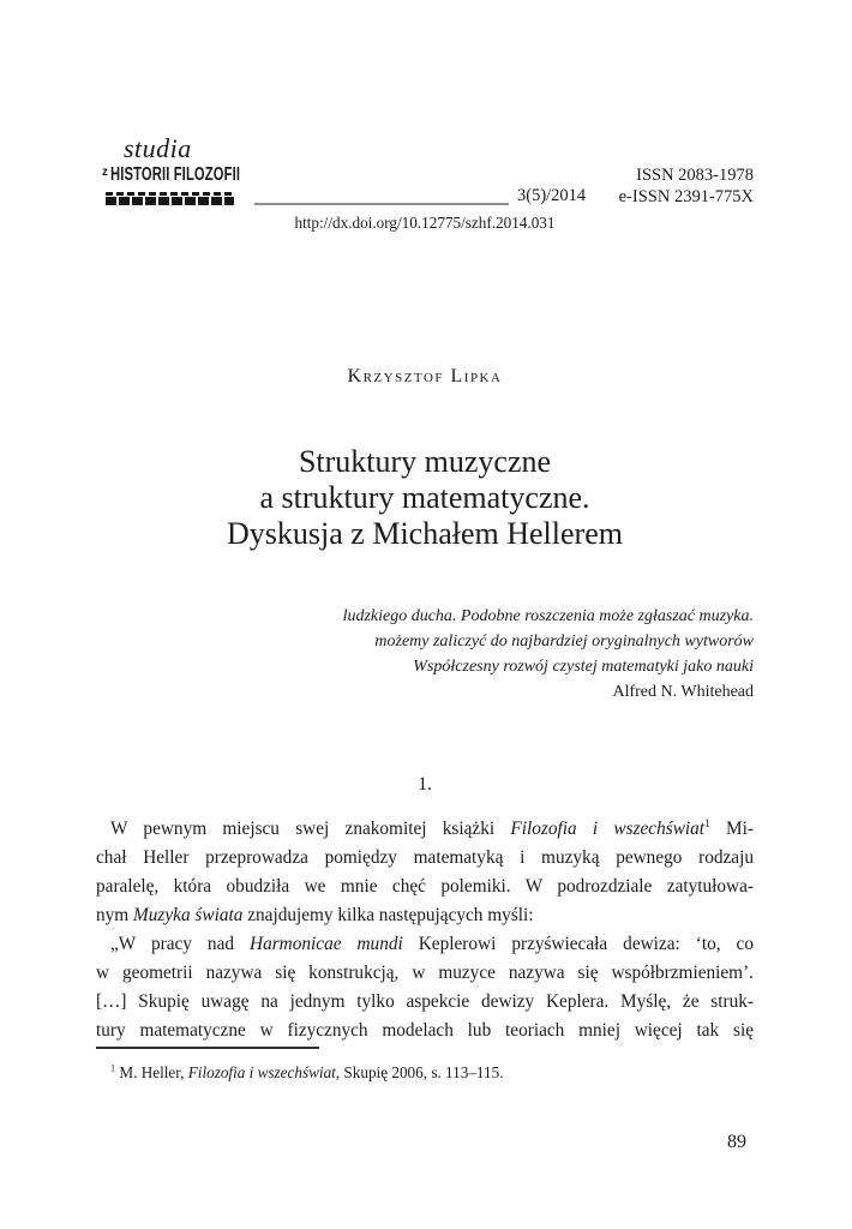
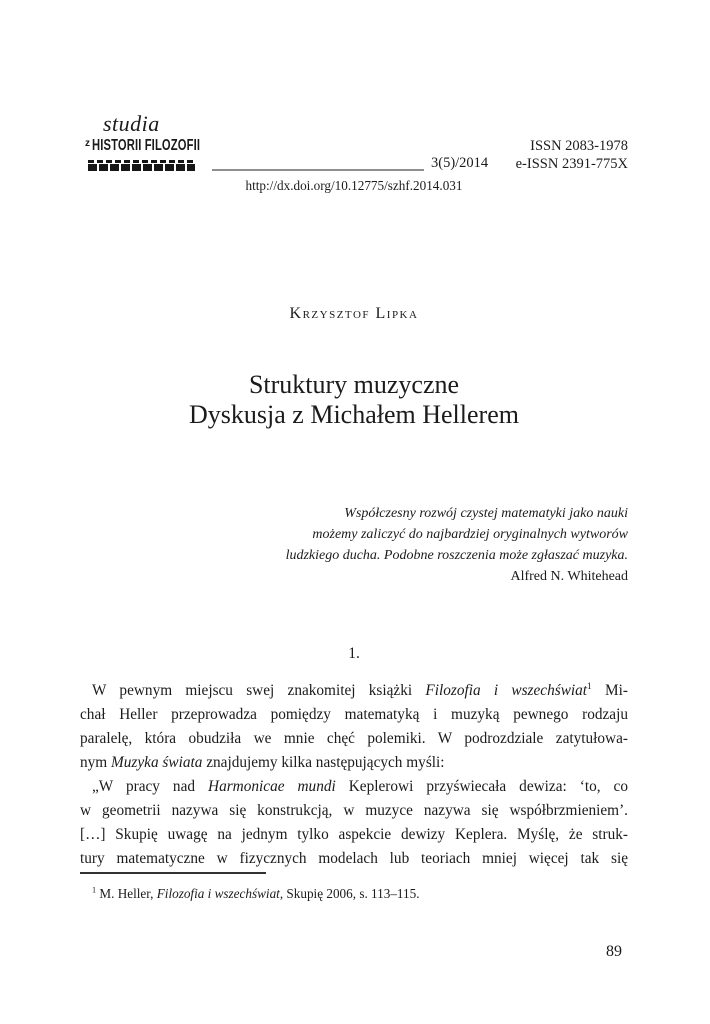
  studia
  z
  HISTORII FILOZOFII
  3(5)/2014
  ISSN 2083-1978
  e-ISSN 2391-775X
  http://dx.doi.org/10.12775/szhf.2014.031
  Krzysztof Lipka
  Struktury muzyczne
- a struktury matematyczne.
  Dyskusja z Michałem Hellerem
- ludzkiego ducha. Podobne roszczenia może zgłaszać muzyka.
+ Współczesny rozwój czystej matematyki jako nauki
  możemy zaliczyć do najbardziej oryginalnych wytworów
- Współczesny rozwój czystej matematyki jako nauki
+ ludzkiego ducha. Podobne roszczenia może zgłaszać muzyka.
  Alfred N. Whitehead
  1.
  W pewnym miejscu swej znakomitej książki Filozofia i wszechświat1 Mi-
  chał Heller przeprowadza pomiędzy matematyką i muzyką pewnego rodzaju
  paralelę, która obudziła we mnie chęć polemiki. W podrozdziale zatytułowa-
  nym Muzyka świata znajdujemy kilka następujących myśli:
  „W pracy nad Harmonicae mundi Keplerowi przyświecała dewiza: ‘to, co
  w geometrii nazywa się konstrukcją, w muzyce nazywa się współbrzmieniem’.
  […] Skupię uwagę na jednym tylko aspekcie dewizy Keplera. Myślę, że struk-
  tury matematyczne w fizycznych modelach lub teoriach mniej więcej tak się
  1 M. Heller, Filozofia i wszechświat, Skupię 2006, s. 113–115.
  89
